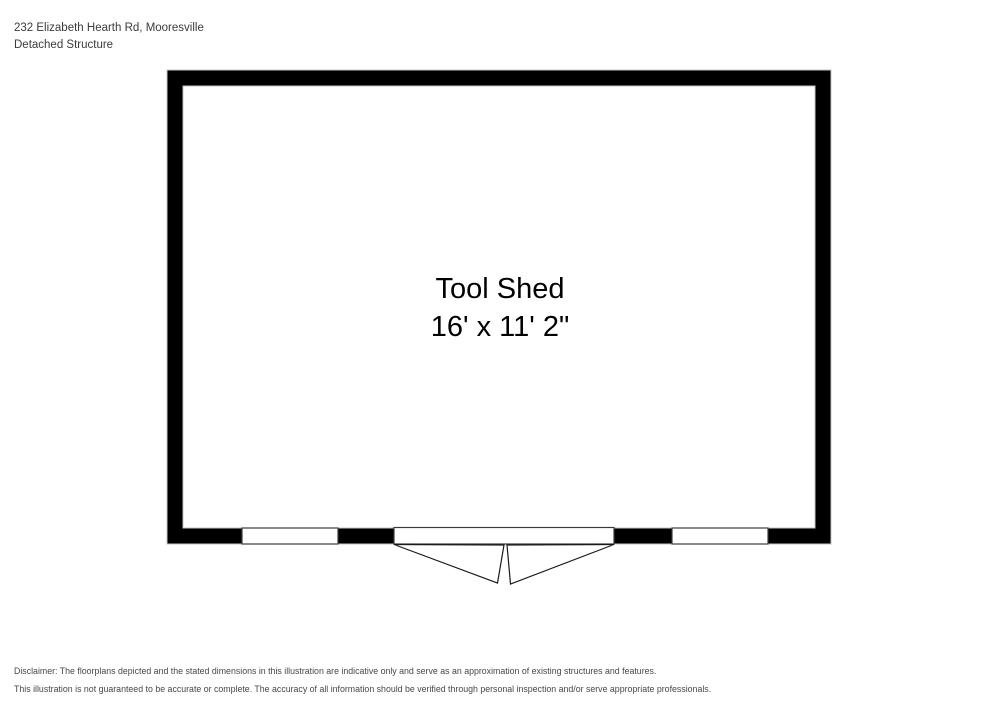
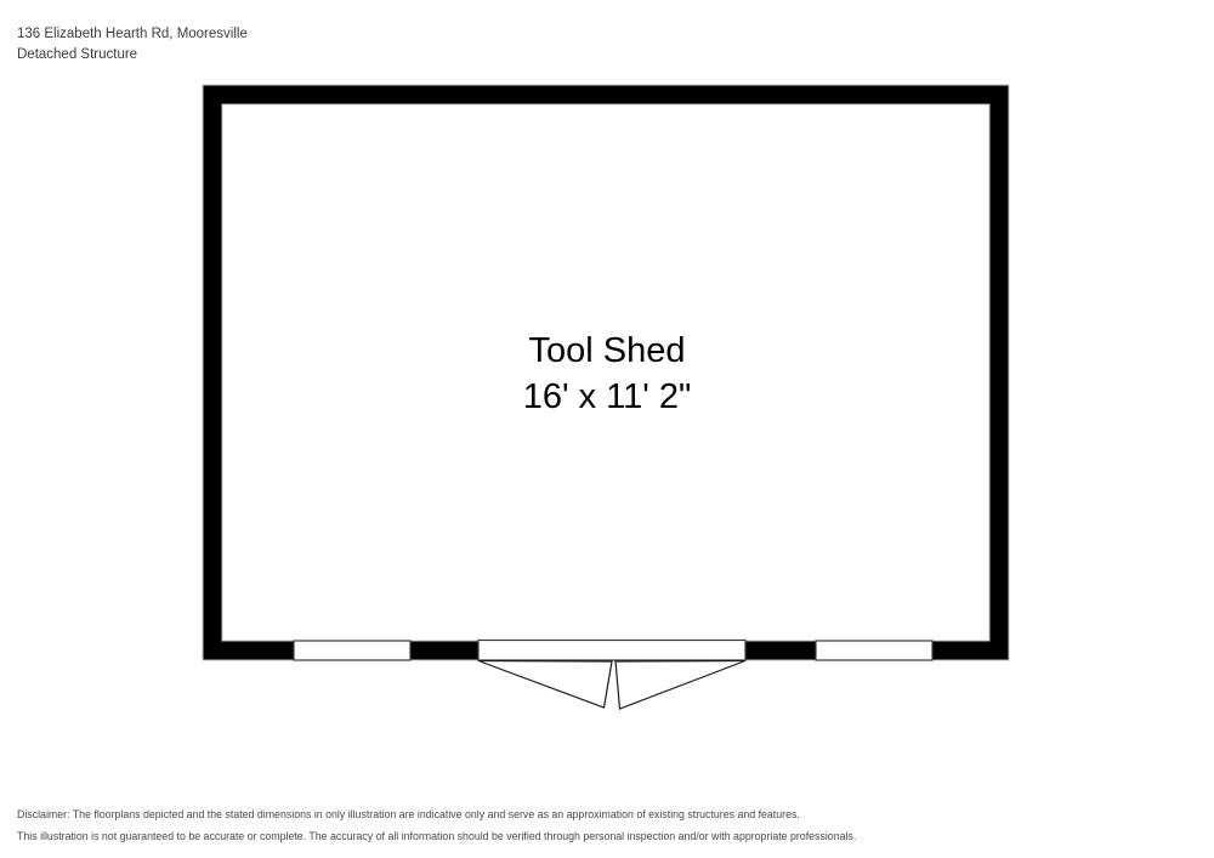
- 232 Elizabeth Hearth Rd, Mooresville
+ 136 Elizabeth Hearth Rd, Mooresville
  Detached Structure
  Tool Shed
  16' x 11' 2"
- Disclaimer: The floorplans depicted and the stated dimensions in this illustration are indicative only and serve as an approximation of existing structures and features.
+ Disclaimer: The floorplans depicted and the stated dimensions in only illustration are indicative only and serve as an approximation of existing structures and features.
- This illustration is not guaranteed to be accurate or complete. The accuracy of all information should be verified through personal inspection and/or serve appropriate professionals.
+ This illustration is not guaranteed to be accurate or complete. The accuracy of all information should be verified through personal inspection and/or with appropriate professionals.
